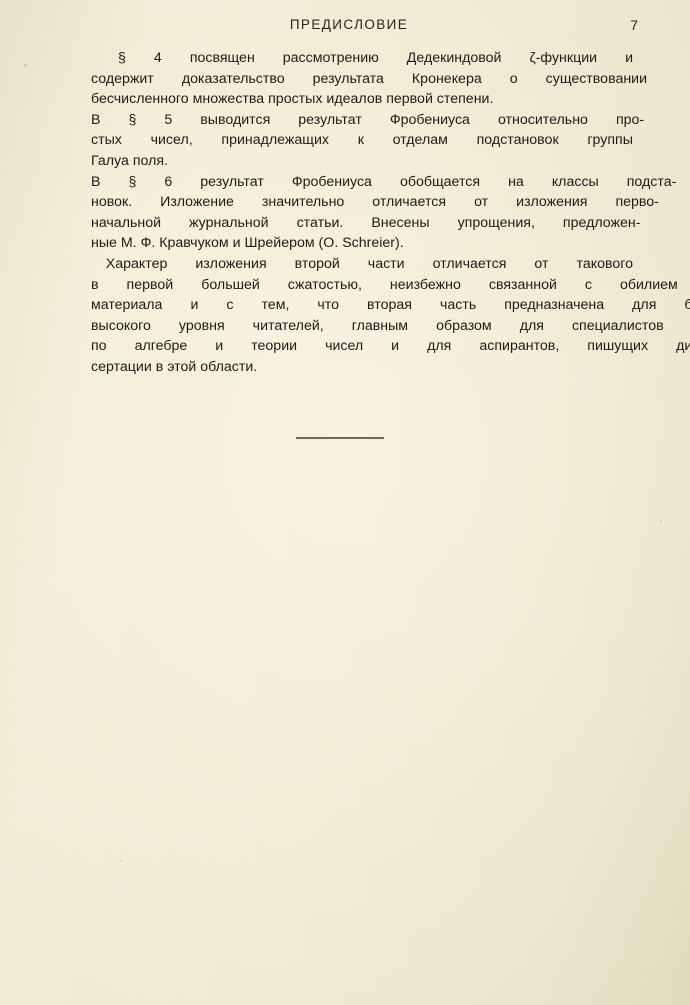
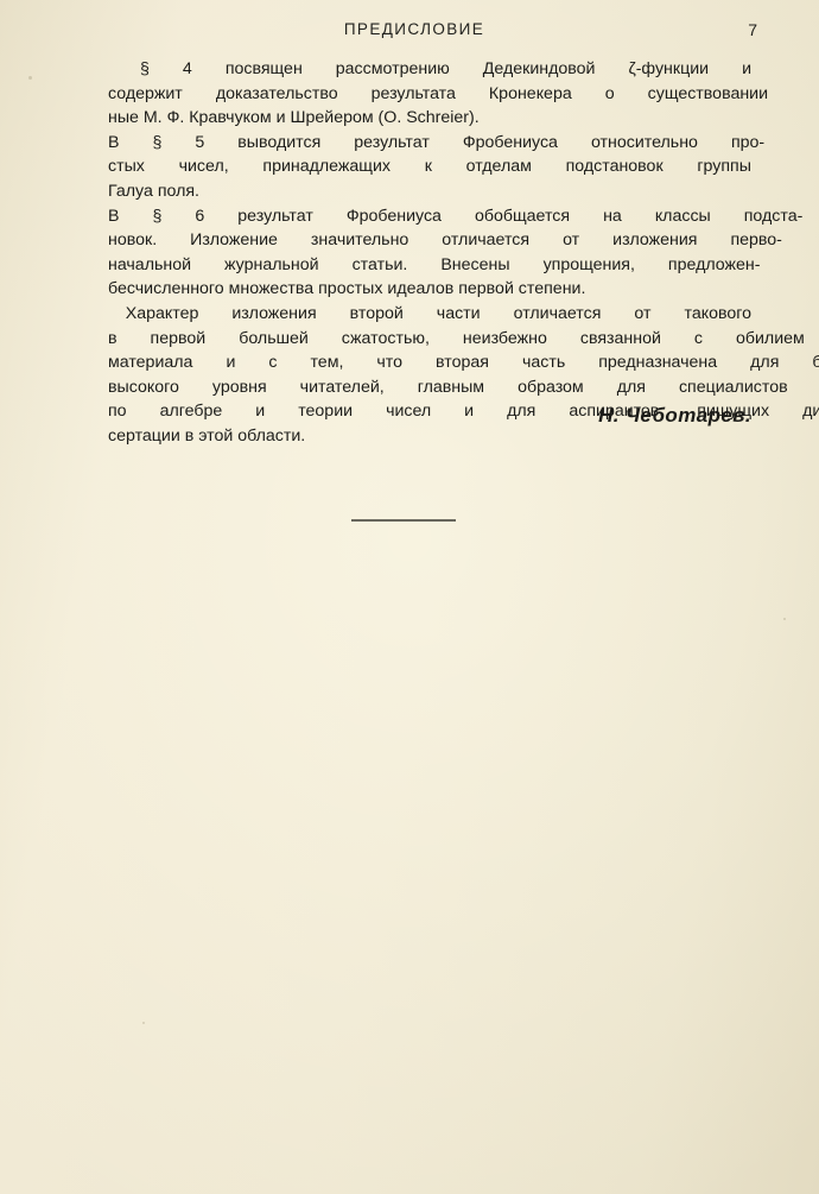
  ПРЕДИСЛОВИЕ
  7
  §
  4
  посвящен
  рассмотрению
  Дедекиндовой
  ζ-функции
  и
  содержит
  доказательство
  результата
  Кронекера
  о
  существовании
- бесчисленного множества простых идеалов первой степени.
+ ные М. Ф. Кравчуком и Шрейером (O. Schreier).
  В
  §
  5
  выводится
  результат
  Фробениуса
  относительно
  про-
  стых
  чисел,
  принадлежащих
  к
  отделам
  подстановок
  группы
  Галуа поля.
  В
  §
  6
  результат
  Фробениуса
  обобщается
  на
  классы
  подста-
  новок.
  Изложение
  значительно
  отличается
  от
  изложения
  перво-
  начальной
  журнальной
  статьи.
  Внесены
  упрощения,
  предложен-
- ные М. Ф. Кравчуком и Шрейером (O. Schreier).
+ бесчисленного множества простых идеалов первой степени.
  Характер
  изложения
  второй
  части
  отличается
  от
  такового
  в
  первой
  большей
  сжатостью,
  неизбежно
  связанной
  с
  обилием
  материала
  и
  с
  тем,
  что
  вторая
  часть
  предназначена
  для
  высокого
  уровня
  читателей,
  главным
  образом
  для
  специалистов
  по
  алгебре
  и
  теории
  чисел
  и
  для
  аспирантов,
  пишущих
  сертации в этой области.
+ Н. Чеботарев.
